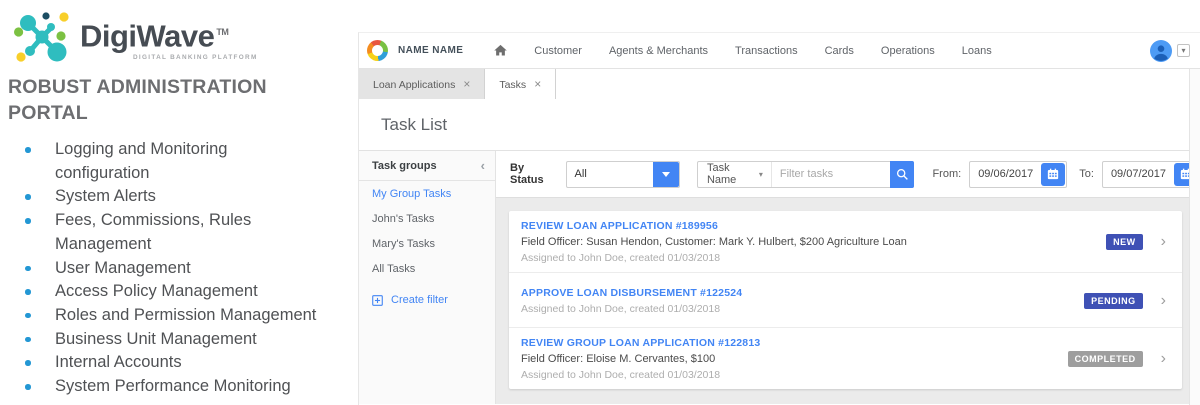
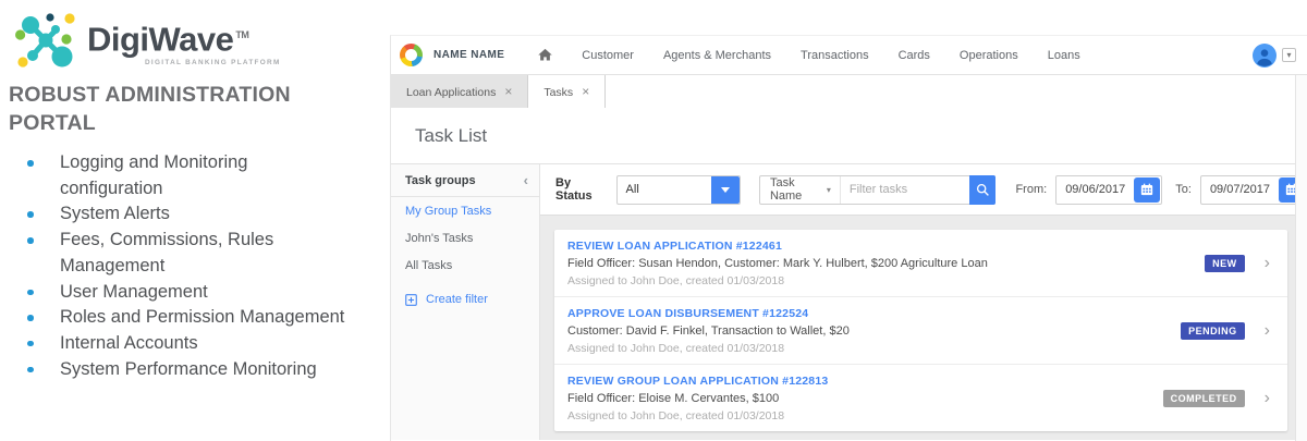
  DigiWave TM
  ROBUST ADMINISTRATION PORTAL
  Logging and Monitoring configuration
  System Alerts
  Fees, Commissions, Rules Management
  User Management
- Access Policy Management
  Roles and Permission Management
- Business Unit Management
  Internal Accounts
  System Performance Monitoring
  NAME NAME
  Customer
  Agents & Merchants
  Transactions
  Cards
  Operations
  Loans
  ▾
  Loan Applications ×
  Tasks ×
  Task List
  Task groups
  ‹
  My Group Tasks
  John's Tasks
- Mary's Tasks
  All Tasks
  Create filter
  By Status
  All
  Task Name
  ▾
  Filter tasks
  From:
  09/06/2017
  To:
  09/07/2017
- REVIEW LOAN APPLICATION #189956
+ REVIEW LOAN APPLICATION #122461
  Field Officer: Susan Hendon, Customer: Mark Y. Hulbert, $200 Agriculture Loan
  Assigned to John Doe, created 01/03/2018
  NEW
  ›
  APPROVE LOAN DISBURSEMENT #122524
+ Customer: David F. Finkel, Transaction to Wallet, $20
  Assigned to John Doe, created 01/03/2018
  PENDING
  ›
  REVIEW GROUP LOAN APPLICATION #122813
  Field Officer: Eloise M. Cervantes, $100
  Assigned to John Doe, created 01/03/2018
  COMPLETED
  ›
